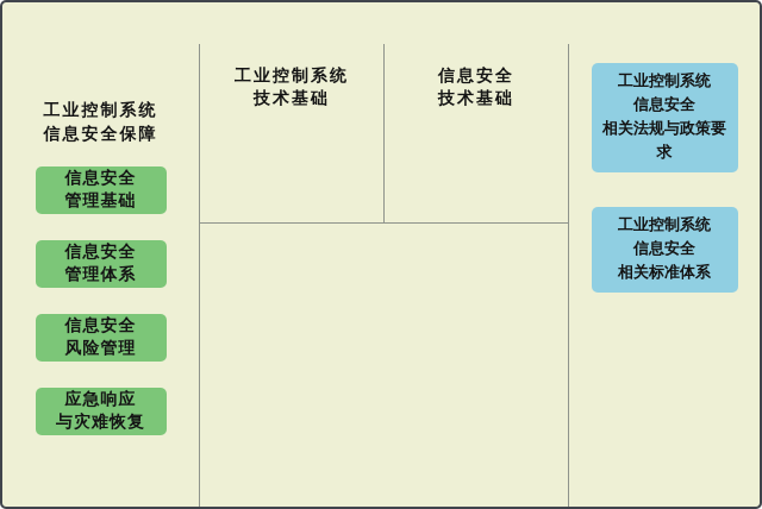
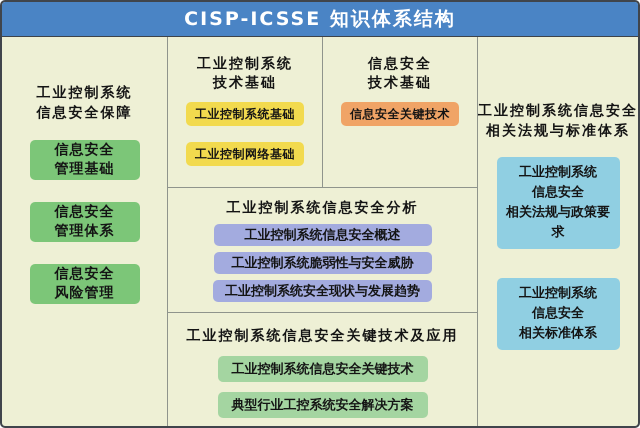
+ CISP-ICSSE 知识体系结构
  工业控制系统
  信息安全保障
  信息安全
  管理基础
  信息安全
  管理体系
  信息安全
  风险管理
- 应急响应
- 与灾难恢复
  工业控制系统
  技术基础
+ 工业控制系统基础
+ 工业控制网络基础
  信息安全
  技术基础
+ 信息安全关键技术
+ 工业控制系统信息安全分析
+ 工业控制系统信息安全概述
+ 工业控制系统脆弱性与安全威胁
+ 工业控制系统安全现状与发展趋势
+ 工业控制系统信息安全关键技术及应用
+ 工业控制系统信息安全关键技术
+ 典型行业工控系统安全解决方案
+ 工业控制系统信息安全
+ 相关法规与标准体系
  工业控制系统
  信息安全
  相关法规与政策要求
  工业控制系统
  信息安全
  相关标准体系
